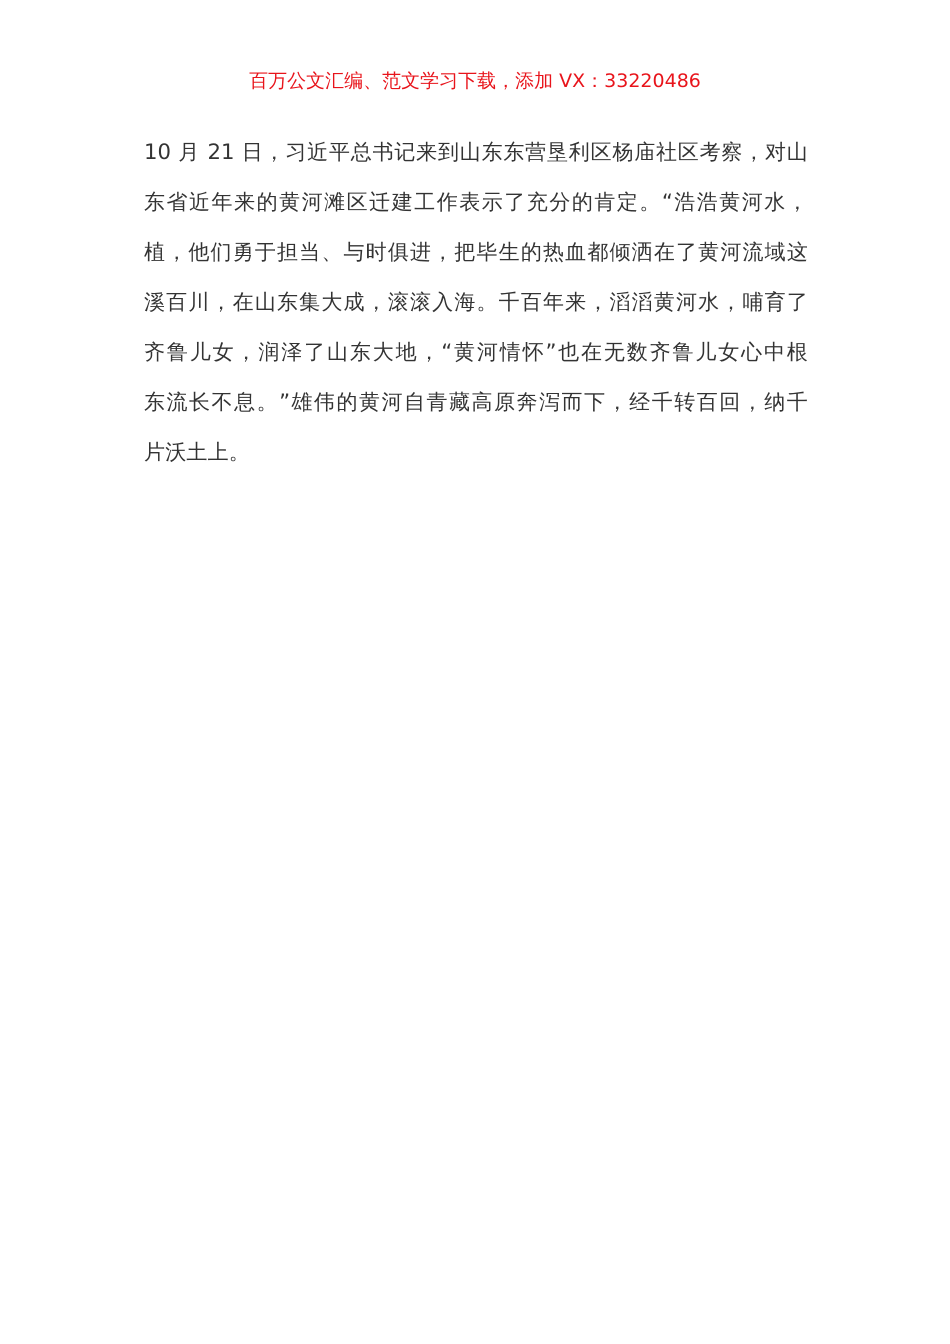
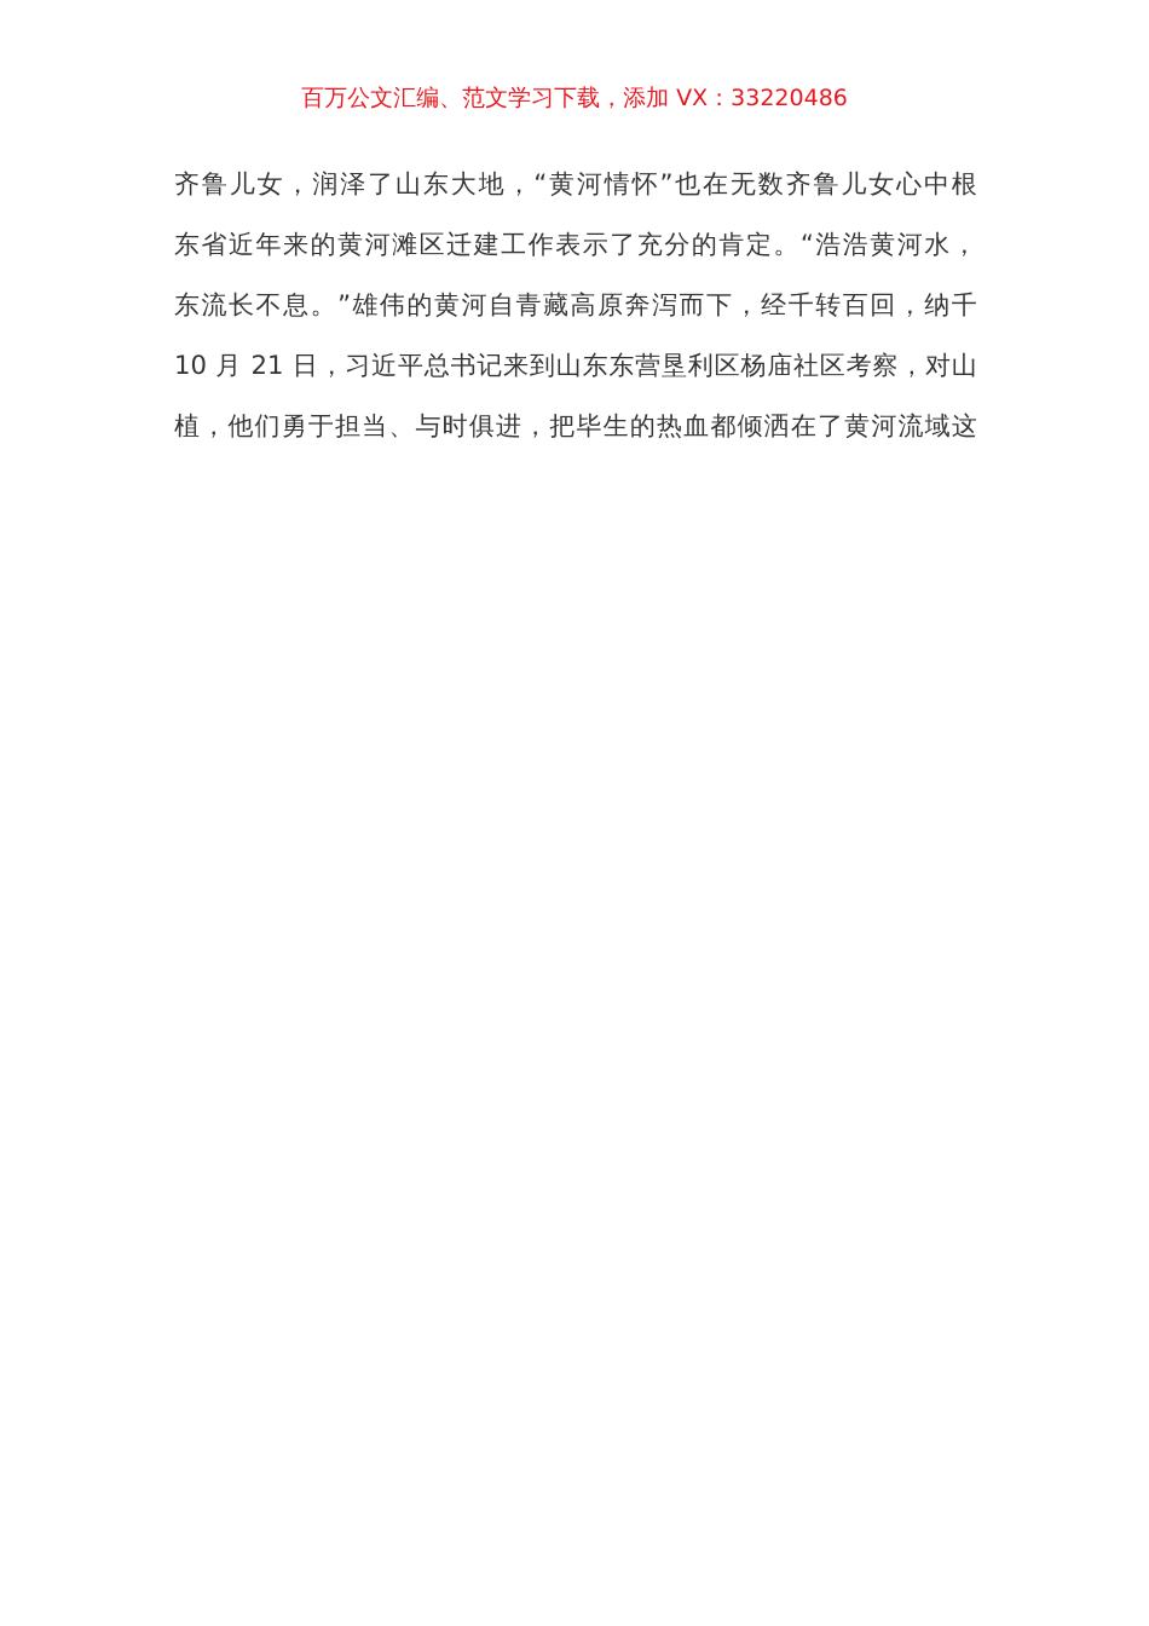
  百万公文汇编、范文学习下载，添加 VX：33220486
- 10 月 21 日，习近平总书记来到山东东营垦利区杨庙社区考察，对山
+ 齐鲁儿女，润泽了山东大地，“黄河情怀”也在无数齐鲁儿女心中根
  东省近年来的黄河滩区迁建工作表示了充分的肯定。“浩浩黄河水，
- 植，他们勇于担当、与时俱进，把毕生的热血都倾洒在了黄河流域这
+ 东流长不息。”雄伟的黄河自青藏高原奔泻而下，经千转百回，纳千
- 溪百川，在山东集大成，滚滚入海。千百年来，滔滔黄河水，哺育了
- 齐鲁儿女，润泽了山东大地，“黄河情怀”也在无数齐鲁儿女心中根
+ 10 月 21 日，习近平总书记来到山东东营垦利区杨庙社区考察，对山
- 东流长不息。”雄伟的黄河自青藏高原奔泻而下，经千转百回，纳千
+ 植，他们勇于担当、与时俱进，把毕生的热血都倾洒在了黄河流域这
- 片沃土上。
